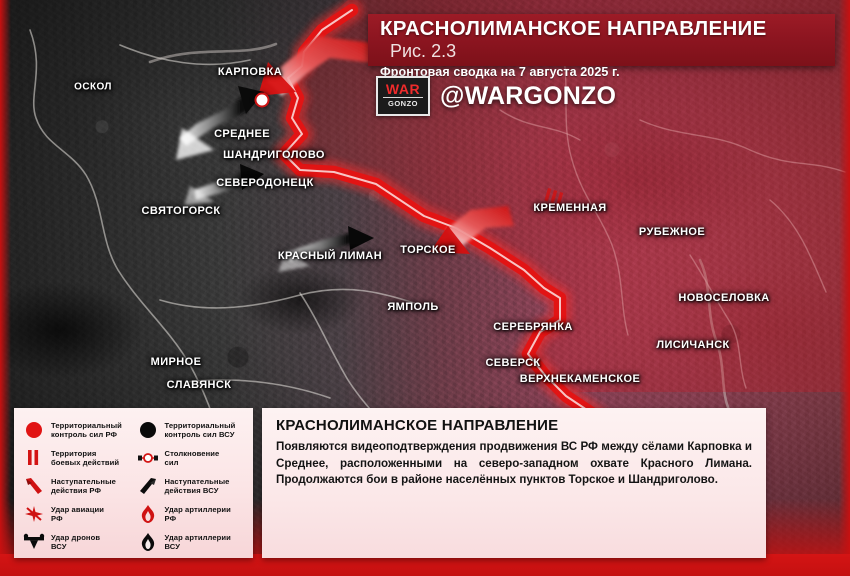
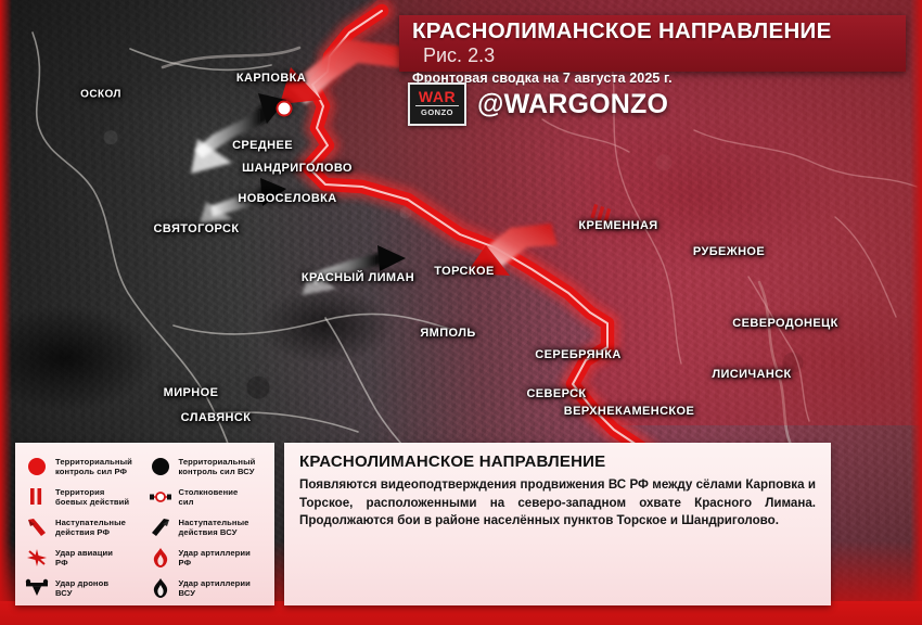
  ОСКОЛ
  КАРПОВКА
  СРЕДНЕЕ
  ШАНДРИГОЛОВО
- СЕВЕРОДОНЕЦК
+ НОВОСЕЛОВКА
  СВЯТОГОРСК
  КРАСНЫЙ ЛИМАН
  ТОРСКОЕ
  ЯМПОЛЬ
  КРЕМЕННАЯ
  СЕРЕБРЯНКА
  СЕВЕРСК
  ВЕРХНЕКАМЕНСКОЕ
  РУБЕЖНОЕ
- НОВОСЕЛОВКА
+ СЕВЕРОДОНЕЦК
  ЛИСИЧАНСК
  МИРНОЕ
  СЛАВЯНСК
  КРАСНОЛИМАНСКОЕ НАПРАВЛЕНИЕРис. 2.3
  Фронтовая сводка на 7 августа 2025 г.
  WAR
  GONZO
  @WARGONZO
  Территориальный
  контроль сил РФ
  Территориальный
  контроль сил ВСУ
  Территория
  боевых действий
  Столкновение
  сил
  Наступательные
  действия РФ
  Наступательные
  действия ВСУ
  Удар авиации
  РФ
  Удар артиллерии
  РФ
  Удар дронов
  ВСУ
  Удар артиллерии
  ВСУ
  КРАСНОЛИМАНСКОЕ НАПРАВЛЕНИЕ
- Появляются видеоподтверждения продвижения ВС РФ между сёлами Карповка и Среднее, расположенными на северо-западном охвате Красного Лимана. Продолжаются бои в районе населённых пунктов Торское и Шандриголово.
+ Появляются видеоподтверждения продвижения ВС РФ между сёлами Карповка и Торское, расположенными на северо-западном охвате Красного Лимана. Продолжаются бои в районе населённых пунктов Торское и Шандриголово.
